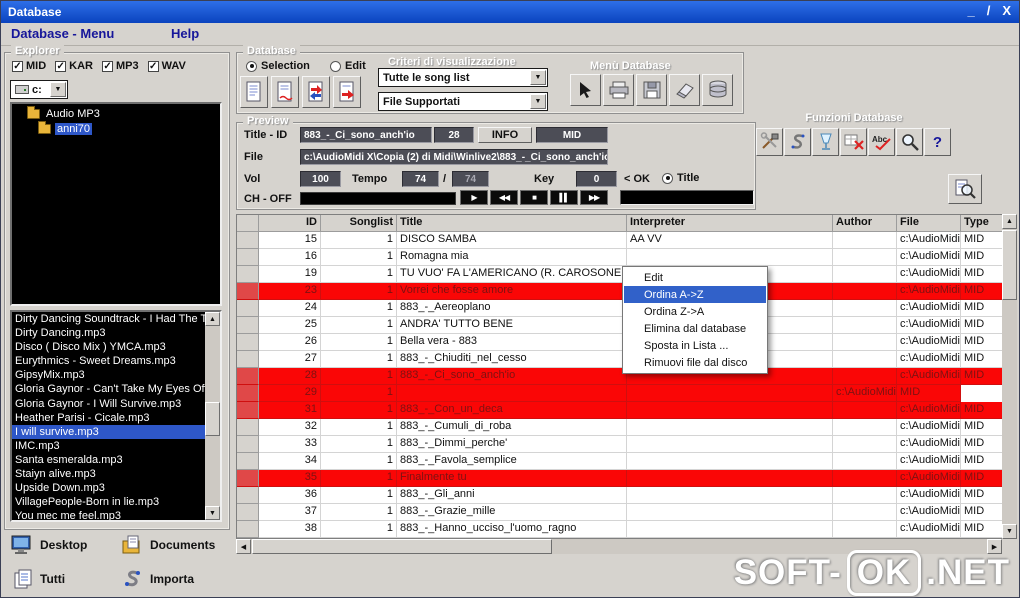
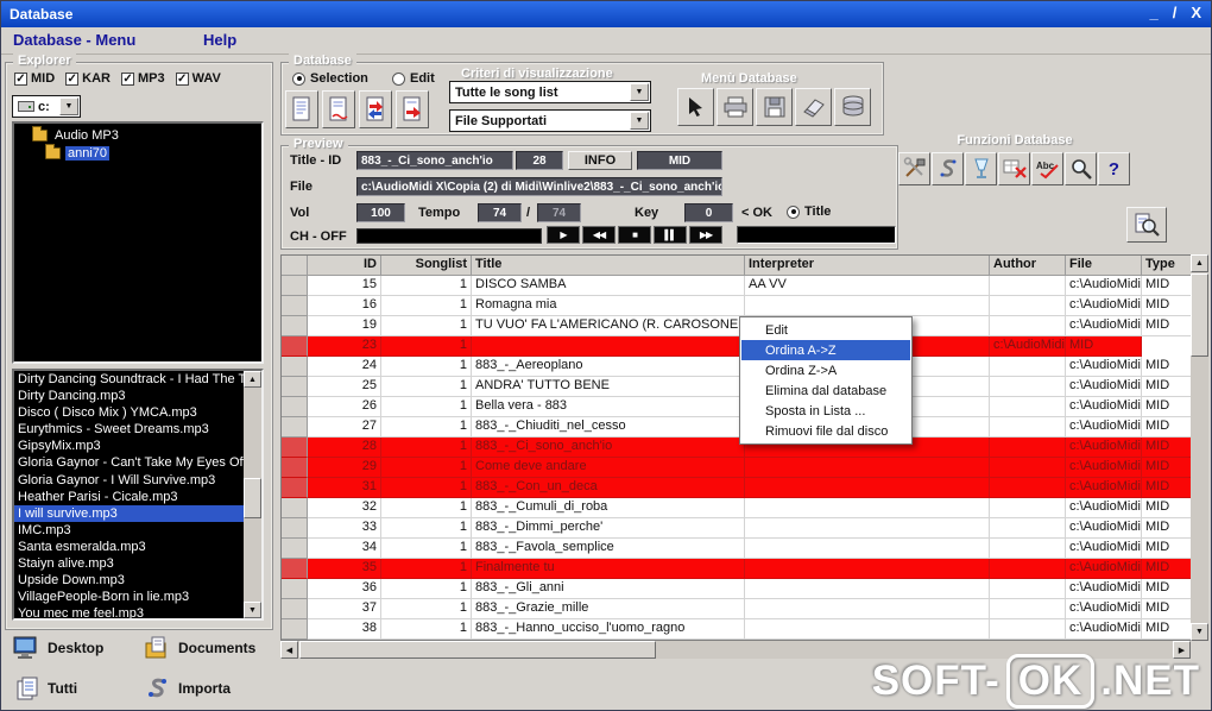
  Database
  _
  /
  X
  Database - Menu
  Help
  Explorer
  ✓
  MID
  ✓
  KAR
  ✓
  MP3
  ✓
  WAV
  c:
  Audio MP3
  anni70
  Dirty Dancing Soundtrack - I Had The T
  Dirty Dancing.mp3
  Disco ( Disco Mix ) YMCA.mp3
  Eurythmics - Sweet Dreams.mp3
  GipsyMix.mp3
  Gloria Gaynor - Can't Take My Eyes Of
  Gloria Gaynor - I Will Survive.mp3
  Heather Parisi - Cicale.mp3
  I will survive.mp3
  IMC.mp3
  Santa esmeralda.mp3
  Staiyn alive.mp3
  Upside Down.mp3
  VillagePeople-Born in lie.mp3
  You mec me feel.mp3
  Desktop
  Documents
  Tutti
  Importa
  Database
  Selection
  Edit
  Criteri di visualizzazione
  Tutte le song list
  File Supportati
  Menù Database
  Funzioni Database
  Abc
  ?
  Preview
  Title - ID
  883_-_Ci_sono_anch'io
  28
  INFO
  MID
  File
  c:\AudioMidi X\Copia (2) di Midi\Winlive2\883_-_Ci_sono_anch'io
  Vol
  100
  Tempo
  74
  /
  74
  Key
  0
  < OK
  Title
  CH - OFF
  ▶
  ◀◀
  ■
  ▌▌
  ▶▶
  ID
  Songlist
  Title
  Interpreter
  Author
  File
  Type
  15
  1
  DISCO SAMBA
  AA VV
  c:\AudioMidi
  MID
  16
  1
  Romagna mia
  c:\AudioMidi
  MID
  19
  1
  TU VUO' FA L'AMERICANO (R. CAROSONE
  c:\AudioMidi
  MID
  23
  1
- Vorrei che fosse amore
  c:\AudioMidi
  MID
  24
  1
  883_-_Aereoplano
  c:\AudioMidi
  MID
  25
  1
  ANDRA' TUTTO BENE
  c:\AudioMidi
  MID
  26
  1
  Bella vera - 883
  c:\AudioMidi
  MID
  27
  1
  883_-_Chiuditi_nel_cesso
  c:\AudioMidi
  MID
  28
  1
  883_-_Ci_sono_anch'io
  c:\AudioMidi
  MID
  29
  1
+ Come deve andare
  c:\AudioMidi
  MID
  31
  1
  883_-_Con_un_deca
  c:\AudioMidi
  MID
  32
  1
  883_-_Cumuli_di_roba
  c:\AudioMidi
  MID
  33
  1
  883_-_Dimmi_perche'
  c:\AudioMidi
  MID
  34
  1
  883_-_Favola_semplice
  c:\AudioMidi
  MID
  35
  1
  Finalmente tu
  c:\AudioMidi
  MID
  36
  1
  883_-_Gli_anni
  c:\AudioMidi
  MID
  37
  1
  883_-_Grazie_mille
  c:\AudioMidi
  MID
  38
  1
  883_-_Hanno_ucciso_l'uomo_ragno
  c:\AudioMidi
  MID
  Edit
  Ordina A->Z
  Ordina Z->A
  Elimina dal database
  Sposta in Lista ...
  Rimuovi file dal disco
  SOFT-
  OK
  .NET
